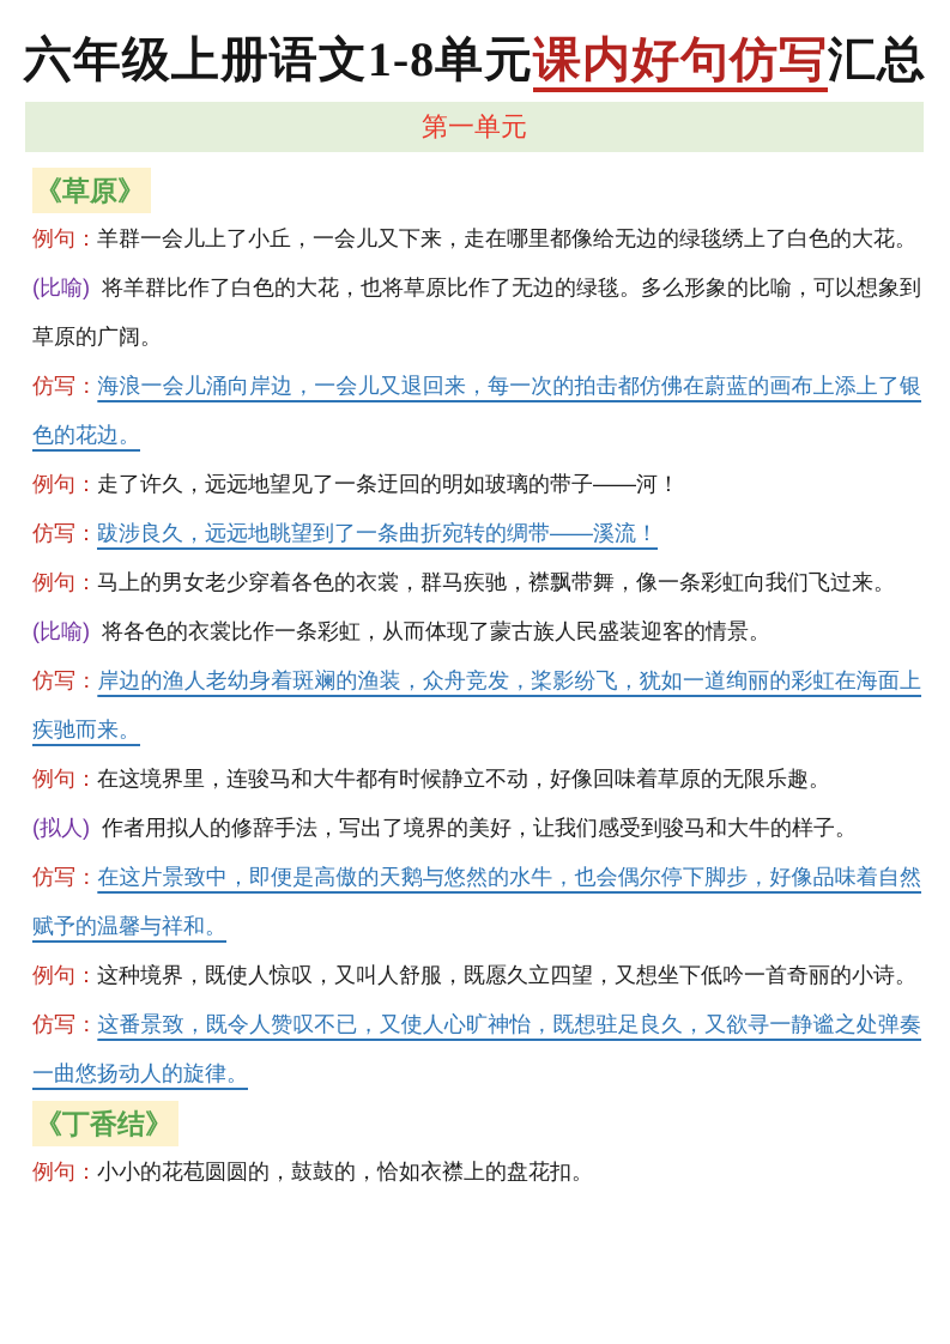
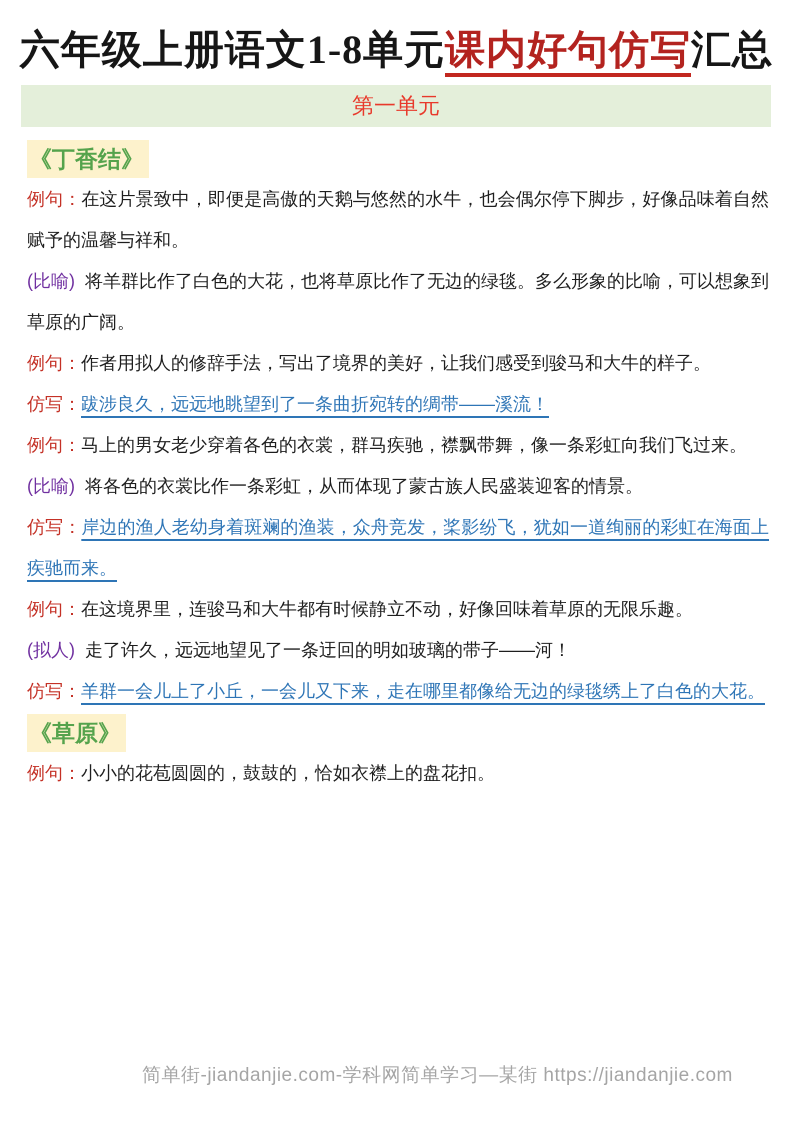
  六年级上册语文1-8单元课内好句仿写汇总
  第一单元
- 《草原》
+ 《丁香结》
- 例句：羊群一会儿上了小丘，一会儿又下来，走在哪里都像给无边的绿毯绣上了白色的大花。
+ 例句：在这片景致中，即便是高傲的天鹅与悠然的水牛，也会偶尔停下脚步，好像品味着自然赋予的温馨与祥和。
  (比喻) 将羊群比作了白色的大花，也将草原比作了无边的绿毯。多么形象的比喻，可以想象到草原的广阔。
- 仿写：海浪一会儿涌向岸边，一会儿又退回来，每一次的拍击都仿佛在蔚蓝的画布上添上了银色的花边。
- 例句：走了许久，远远地望见了一条迂回的明如玻璃的带子——河！
+ 例句：作者用拟人的修辞手法，写出了境界的美好，让我们感受到骏马和大牛的样子。
  仿写：跋涉良久，远远地眺望到了一条曲折宛转的绸带——溪流！
  例句：马上的男女老少穿着各色的衣裳，群马疾驰，襟飘带舞，像一条彩虹向我们飞过来。
  (比喻) 将各色的衣裳比作一条彩虹，从而体现了蒙古族人民盛装迎客的情景。
  仿写：岸边的渔人老幼身着斑斓的渔装，众舟竞发，桨影纷飞，犹如一道绚丽的彩虹在海面上疾驰而来。
  例句：在这境界里，连骏马和大牛都有时候静立不动，好像回味着草原的无限乐趣。
- (拟人) 作者用拟人的修辞手法，写出了境界的美好，让我们感受到骏马和大牛的样子。
+ (拟人) 走了许久，远远地望见了一条迂回的明如玻璃的带子——河！
- 仿写：在这片景致中，即便是高傲的天鹅与悠然的水牛，也会偶尔停下脚步，好像品味着自然赋予的温馨与祥和。
+ 仿写：羊群一会儿上了小丘，一会儿又下来，走在哪里都像给无边的绿毯绣上了白色的大花。
- 例句：这种境界，既使人惊叹，又叫人舒服，既愿久立四望，又想坐下低吟一首奇丽的小诗。
- 仿写：这番景致，既令人赞叹不已，又使人心旷神怡，既想驻足良久，又欲寻一静谧之处弹奏一曲悠扬动人的旋律。
- 《丁香结》
+ 《草原》
  例句：小小的花苞圆圆的，鼓鼓的，恰如衣襟上的盘花扣。
+ 简单街-jiandanjie.com-学科网简单学习—某街 https://jiandanjie.com
